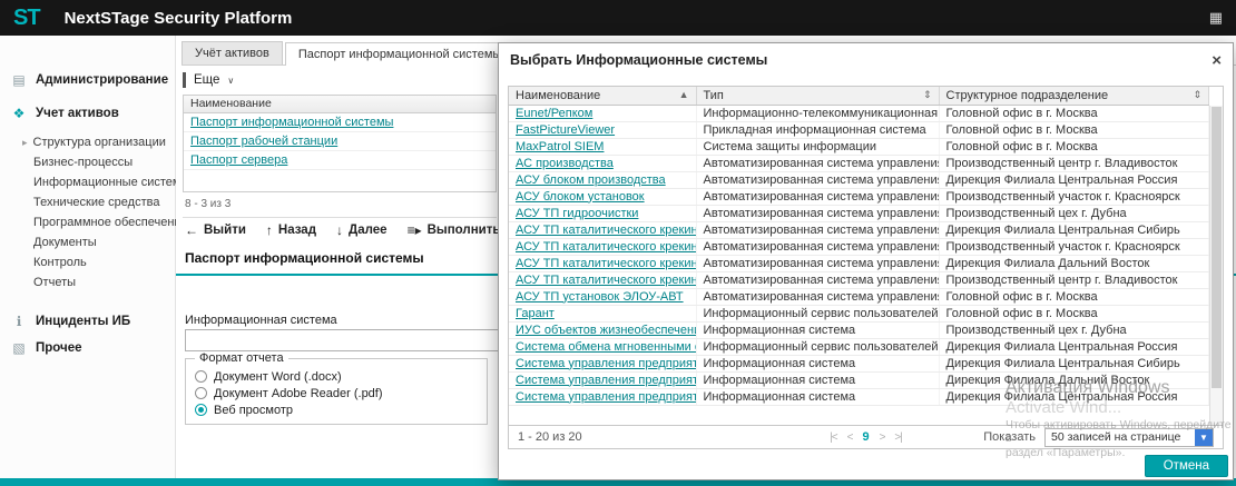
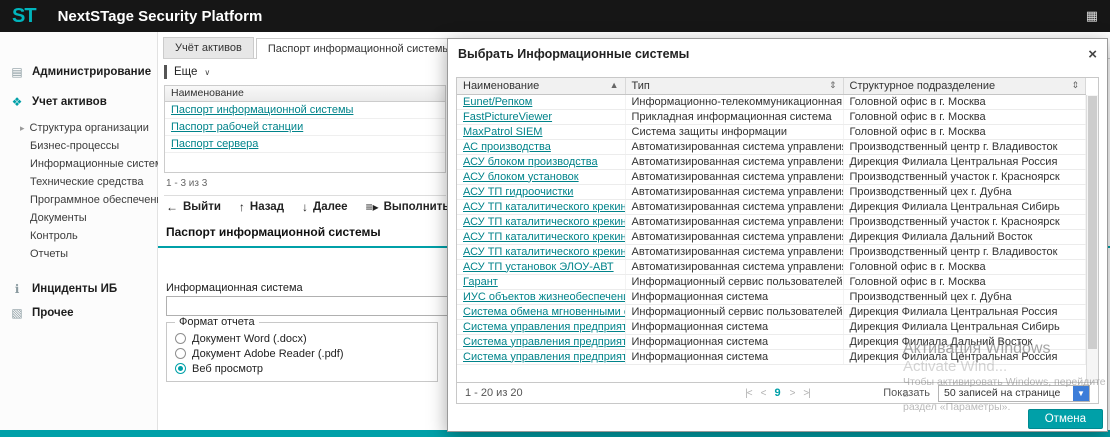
  ST
  NextSTage Security Platform
  ▦
  ▤
  Администрирование
  ❖
  Учет активов
  ▸
  Структура организации
  Бизнес-процессы
  Информационные систе
  Технические средства
  Программное обеспечен
  Документы
  Контроль
  Отчеты
  ℹ
  Инциденты ИБ
  ▧
  Прочее
  Учёт активов
  Паспорт информационной систем
  Еще
  ∨
  Наименование
  Паспорт информационной системы
  Паспорт рабочей станции
  Паспорт сервера
- 8 - 3 из 3
+ 1 - 3 из 3
  ←
  Выйти
  ↑
  Назад
  ↓
  Далее
  ≡▸
  Выполнить
  Паспорт информационной системы
  Информационная система
  Формат отчета
  Документ Word (.docx)
  Документ Adobe Reader (.pdf)
  Веб просмотр
  Выбрать Информационные системы
  ×
  Наименование ▲	Тип ⇕	Структурное подразделение ⇕
  Eunet/Репком	Информационно-телекоммуникационная	Головной офис в г. Москва
  FastPictureViewer	Прикладная информационная система	Головной офис в г. Москва
  MaxPatrol SIEM	Система защиты информации	Головной офис в г. Москва
  АС производства	Автоматизированная система управлени	Производственный центр г. Владивосток
  АСУ блоком производства	Автоматизированная система управлени	Дирекция Филиала Центральная Россия
  АСУ блоком установок	Автоматизированная система управлени	Производственный участок г. Красноярск
  АСУ ТП гидроочистки	Автоматизированная система управлени	Производственный цех г. Дубна
  АСУ ТП каталитического крекин	Автоматизированная система управлени	Дирекция Филиала Центральная Сибирь
  АСУ ТП каталитического крекин	Автоматизированная система управлени	Производственный участок г. Красноярск
  АСУ ТП каталитического крекин	Автоматизированная система управлени	Дирекция Филиала Дальний Восток
  АСУ ТП каталитического крекин	Автоматизированная система управлени	Производственный центр г. Владивосток
  АСУ ТП установок ЭЛОУ-АВТ	Автоматизированная система управлени	Головной офис в г. Москва
  Гарант	Информационный сервис пользователей	Головной офис в г. Москва
  ИУС объектов жизнеобеспечен	Информационная система	Производственный цех г. Дубна
  Система обмена мгновенными	Информационный сервис пользователей	Дирекция Филиала Центральная Россия
  Система управления предприят	Информационная система	Дирекция Филиала Центральная Сибирь
  Система управления предприят	Информационная система	Дирекция Филиала Дальний Восток
  Система управления предприят	Информационная система	Дирекция Филиала Центральная Россия
  1 - 20 из 20
  |<
  <
  9
  >
  >|
  Показать
  50 записей на странице
  ▼
  Отмена
  Активация Windows
  Activate Wind...
  Чтобы активировать Windows, перейдите в
  раздел «Параметры».
